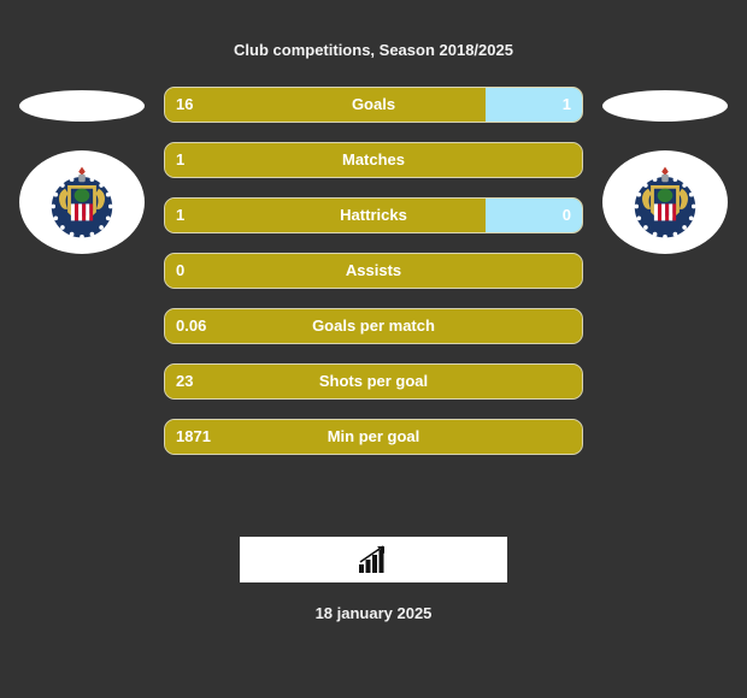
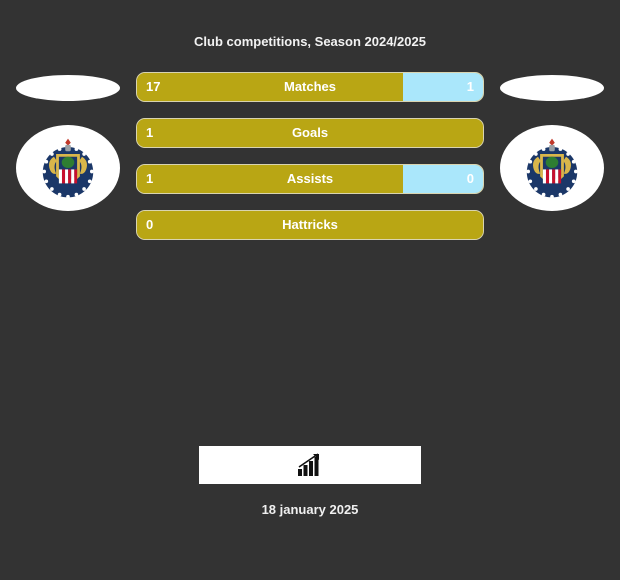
- Club competitions, Season 2018/2025
+ Club competitions, Season 2024/2025
- 16
+ 17
- Goals
+ Matches
  1
  1
- Matches
+ Goals
  1
- Hattricks
+ Assists
  0
  0
- Assists
+ Hattricks
- 0.06
- Goals per match
- 23
- Shots per goal
- 1871
- Min per goal
  18 january 2025
